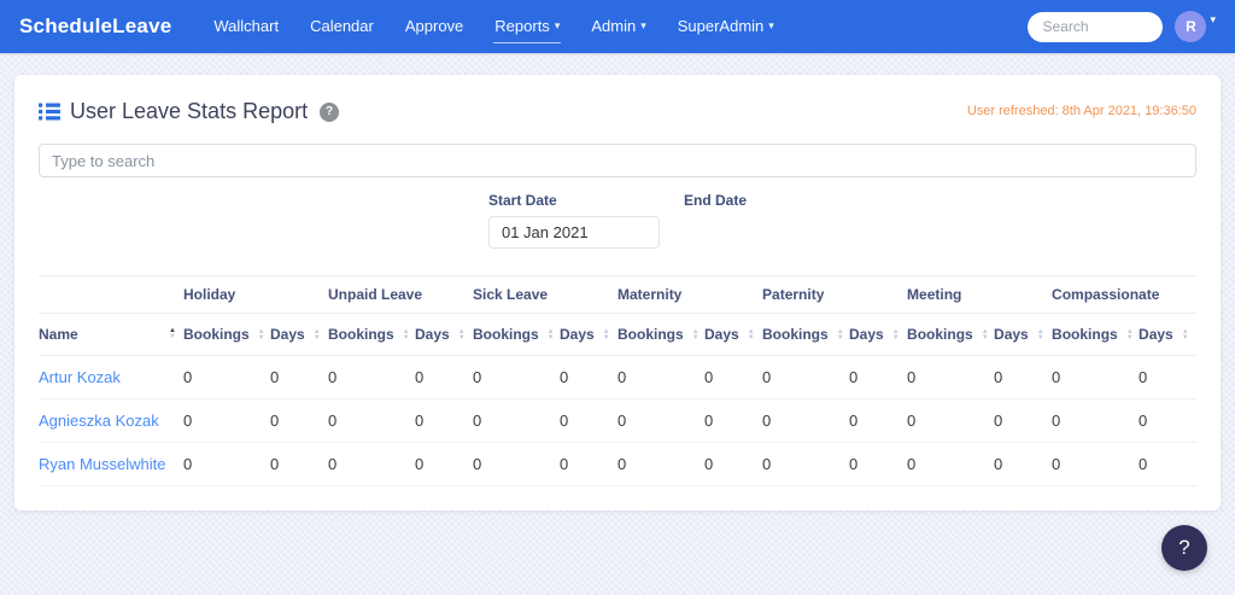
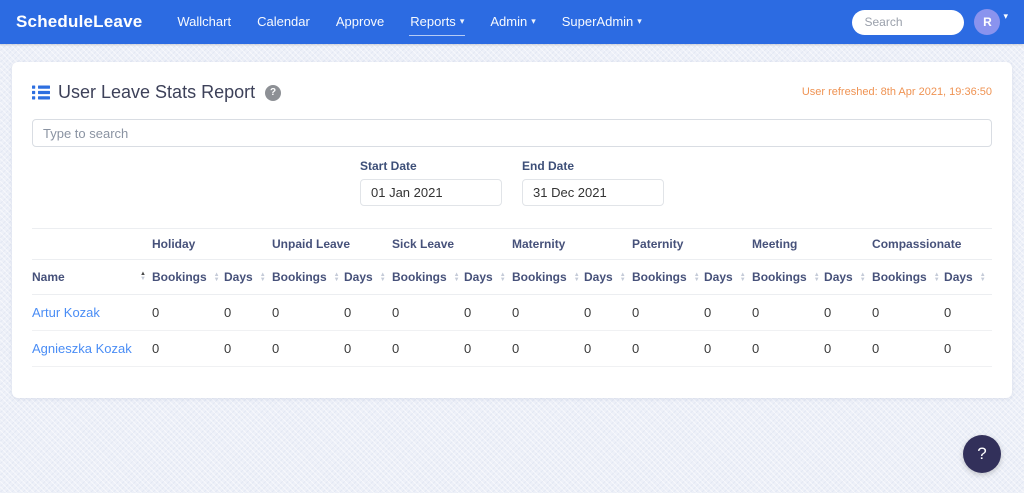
  ScheduleLeave
  Wallchart
  Calendar
  Approve
  Reports
  ▾
  Admin
  ▾
  SuperAdmin
  ▾
  Search
  R
  ▾
  User Leave Stats Report
  ?
  User refreshed: 8th Apr 2021, 19:36:50
  Type to search
  Start Date
  01 Jan 2021
  End Date
+ 31 Dec 2021
  	Holiday	Unpaid Leave	Sick Leave	Maternity	Paternity	Meeting	Compassionate
  Name	Bookings	Days	Bookings	Days	Bookings	Days	Bookings	Days	Bookings	Days	Bookings	Days	Bookings	Days
  Artur Kozak	0	0	0	0	0	0	0	0	0	0	0	0	0	0
  Agnieszka Kozak	0	0	0	0	0	0	0	0	0	0	0	0	0	0
- Ryan Musselwhite	0	0	0	0	0	0	0	0	0	0	0	0	0	0
  ?
